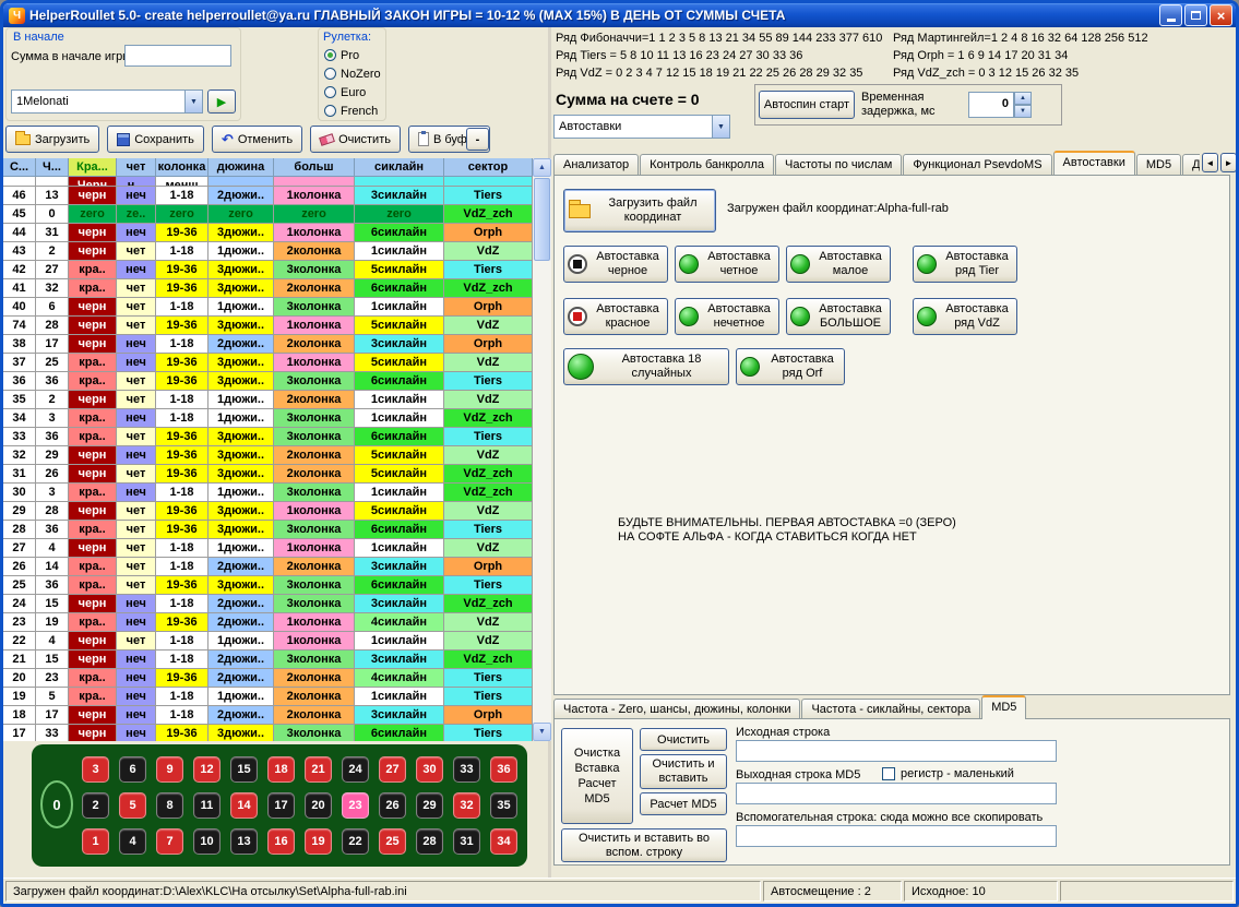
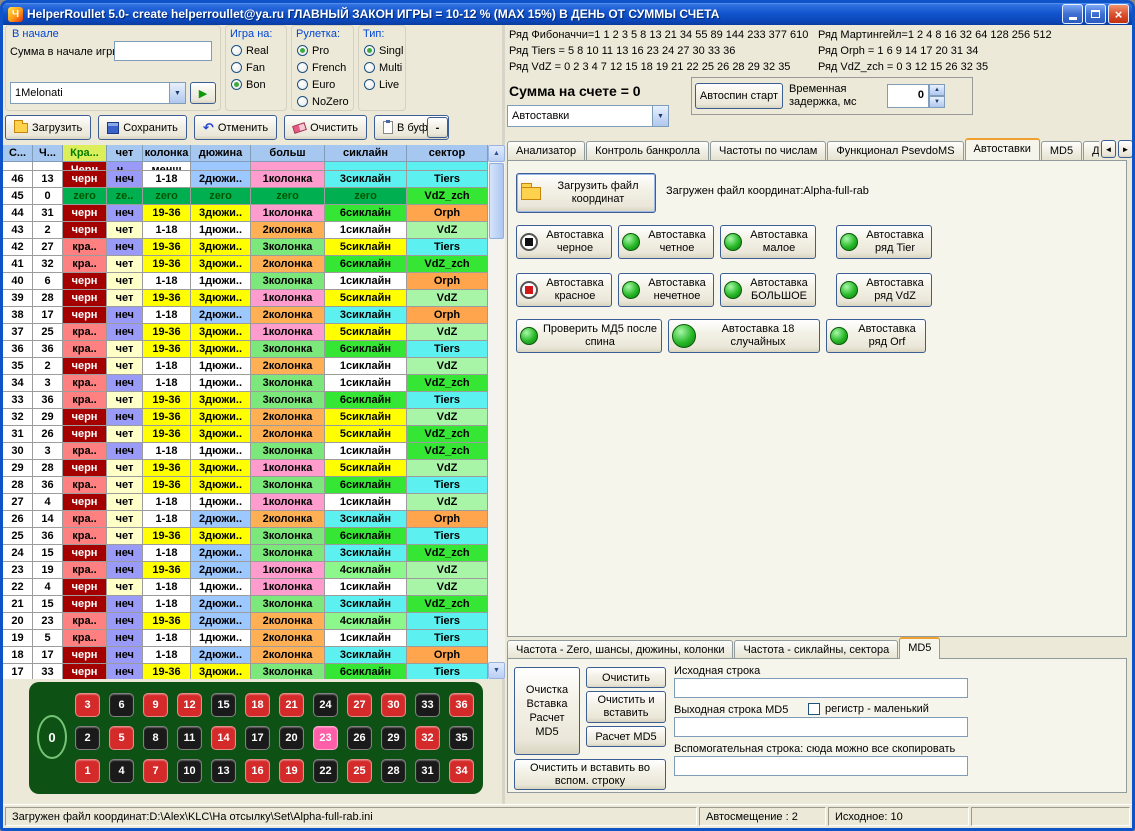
  Ч
  HelperRoullet 5.0- create helperroullet@ya.ru ГЛАВНЫЙ ЗАКОН ИГРЫ = 10-12 % (MAX 15%) В ДЕНЬ ОТ СУММЫ СЧЕТА
  ×
  В начале
  Сумма в начале игр
  1Melonati
  ▶
+ Игра на:
+ Real
+ Fan
+ Bon
  Рулетка:
  Pro
- NoZero
+ French
  Euro
- French
+ NoZero
+ Тип:
+ Singl
+ Multi
+ Live
  Загрузить
  Сохранить
  Отменить
  Очистить
  -
  С...
  Ч...
  Кра...
  чет
  колонка
  дюжина
  больш
  сиклайн
  сектор
  Черн
  н...
  менш
  46
  13
  черн
  неч
  1-18
  2дюжи..
  1колонка
  3сиклайн
  Tiers
  45
  0
  zero
  ze..
  zero
  zero
  zero
  zero
  VdZ_zch
  44
  31
  черн
  неч
  19-36
  3дюжи..
  1колонка
  6сиклайн
  Orph
  43
  2
  черн
  чет
  1-18
  1дюжи..
  2колонка
  1сиклайн
  VdZ
  42
  27
  кра..
  неч
  19-36
  3дюжи..
  3колонка
  5сиклайн
  Tiers
  41
  32
  кра..
  чет
  19-36
  3дюжи..
  2колонка
  6сиклайн
  VdZ_zch
  40
  6
  черн
  чет
  1-18
  1дюжи..
  3колонка
  1сиклайн
  Orph
- 74
+ 39
  28
  черн
  чет
  19-36
  3дюжи..
  1колонка
  5сиклайн
  VdZ
  38
  17
  черн
  неч
  1-18
  2дюжи..
  2колонка
  3сиклайн
  Orph
  37
  25
  кра..
  неч
  19-36
  3дюжи..
  1колонка
  5сиклайн
  VdZ
  36
  36
  кра..
  чет
  19-36
  3дюжи..
  3колонка
  6сиклайн
  Tiers
  35
  2
  черн
  чет
  1-18
  1дюжи..
  2колонка
  1сиклайн
  VdZ
  34
  3
  кра..
  неч
  1-18
  1дюжи..
  3колонка
  1сиклайн
  VdZ_zch
  33
  36
  кра..
  чет
  19-36
  3дюжи..
  3колонка
  6сиклайн
  Tiers
  32
  29
  черн
  неч
  19-36
  3дюжи..
  2колонка
  5сиклайн
  VdZ
  31
  26
  черн
  чет
  19-36
  3дюжи..
  2колонка
  5сиклайн
  VdZ_zch
  30
  3
  кра..
  неч
  1-18
  1дюжи..
  3колонка
  1сиклайн
  VdZ_zch
  29
  28
  черн
  чет
  19-36
  3дюжи..
  1колонка
  5сиклайн
  VdZ
  28
  36
  кра..
  чет
  19-36
  3дюжи..
  3колонка
  6сиклайн
  Tiers
  27
  4
  черн
  чет
  1-18
  1дюжи..
  1колонка
  1сиклайн
  VdZ
  26
  14
  кра..
  чет
  1-18
  2дюжи..
  2колонка
  3сиклайн
  Orph
  25
  36
  кра..
  чет
  19-36
  3дюжи..
  3колонка
  6сиклайн
  Tiers
  24
  15
  черн
  неч
  1-18
  2дюжи..
  3колонка
  3сиклайн
  VdZ_zch
  23
  19
  кра..
  неч
  19-36
  2дюжи..
  1колонка
  4сиклайн
  VdZ
  22
  4
  черн
  чет
  1-18
  1дюжи..
  1колонка
  1сиклайн
  VdZ
  21
  15
  черн
  неч
  1-18
  2дюжи..
  3колонка
  3сиклайн
  VdZ_zch
  20
  23
  кра..
  неч
  19-36
  2дюжи..
  2колонка
  4сиклайн
  Tiers
  19
  5
  кра..
  неч
  1-18
  1дюжи..
  2колонка
  1сиклайн
  Tiers
  18
  17
  черн
  неч
  1-18
  2дюжи..
  2колонка
  3сиклайн
  Orph
  17
  33
  черн
  неч
  19-36
  3дюжи..
  3колонка
  6сиклайн
  Tiers
  0
  3
  6
  9
  12
  15
  18
  21
  24
  27
  30
  33
  36
  2
  5
  8
  11
  14
  17
  20
  23
  26
  29
  32
  35
  1
  4
  7
  10
  13
  16
  19
  22
  25
  28
  31
  34
  Ряд Фибоначчи=1 1 2 3 5 8 13 21 34 55 89 144 233 377 610
  Ряд Tiers = 5 8 10 11 13 16 23 24 27 30 33 36
  Ряд VdZ = 0 2 3 4 7 12 15 18 19 21 22 25 26 28 29 32 35
  Ряд Мартингейл=1 2 4 8 16 32 64 128 256 512
  Ряд Orph = 1 6 9 14 17 20 31 34
  Ряд VdZ_zch = 0 3 12 15 26 32 35
  Сумма на счете = 0
  Автоспин старт
  Временная задержка, мс
  0
  Автоставки
  Анализатор Контроль банкролла Частоты по числам Функционал PsevdoMS Автоставки MD5 Д
  ◄
  ►
  Загрузить файл координат
  Загружен файл координат:Alpha-full-rab
  Автоставка черное
  Автоставка четное
  Автоставка малое
  Автоставка ряд Tier
  Автоставка красное
  Автоставка нечетное
  Автоставка БОЛЬШОЕ
  Автоставка ряд VdZ
+ Проверить МД5 после спина
  Автоставка 18 случайных
  Автоставка ряд Orf
- БУДЬТЕ ВНИМАТЕЛЬНЫ. ПЕРВАЯ АВТОСТАВКА =0 (ЗЕРО)
- НА СОФТЕ АЛЬФА - КОГДА СТАВИТЬСЯ КОГДА НЕТ
  Частота - Zero, шансы, дюжины, колонки Частота - сиклайны, сектора MD5
  Очистка Вставка Расчет MD5
  Очистить
  Очистить и вставить
  Расчет MD5
  Очистить и вставить во вспом. строку
  Исходная строка
  Выходная строка MD5
  регистр - маленький
  Вспомогательная строка: сюда можно все скопировать
  Загружен файл координат:D:\Alex\KLC\На отсылку\Set\Alpha-full-rab.ini
  Автосмещение : 2
  Исходное: 10
